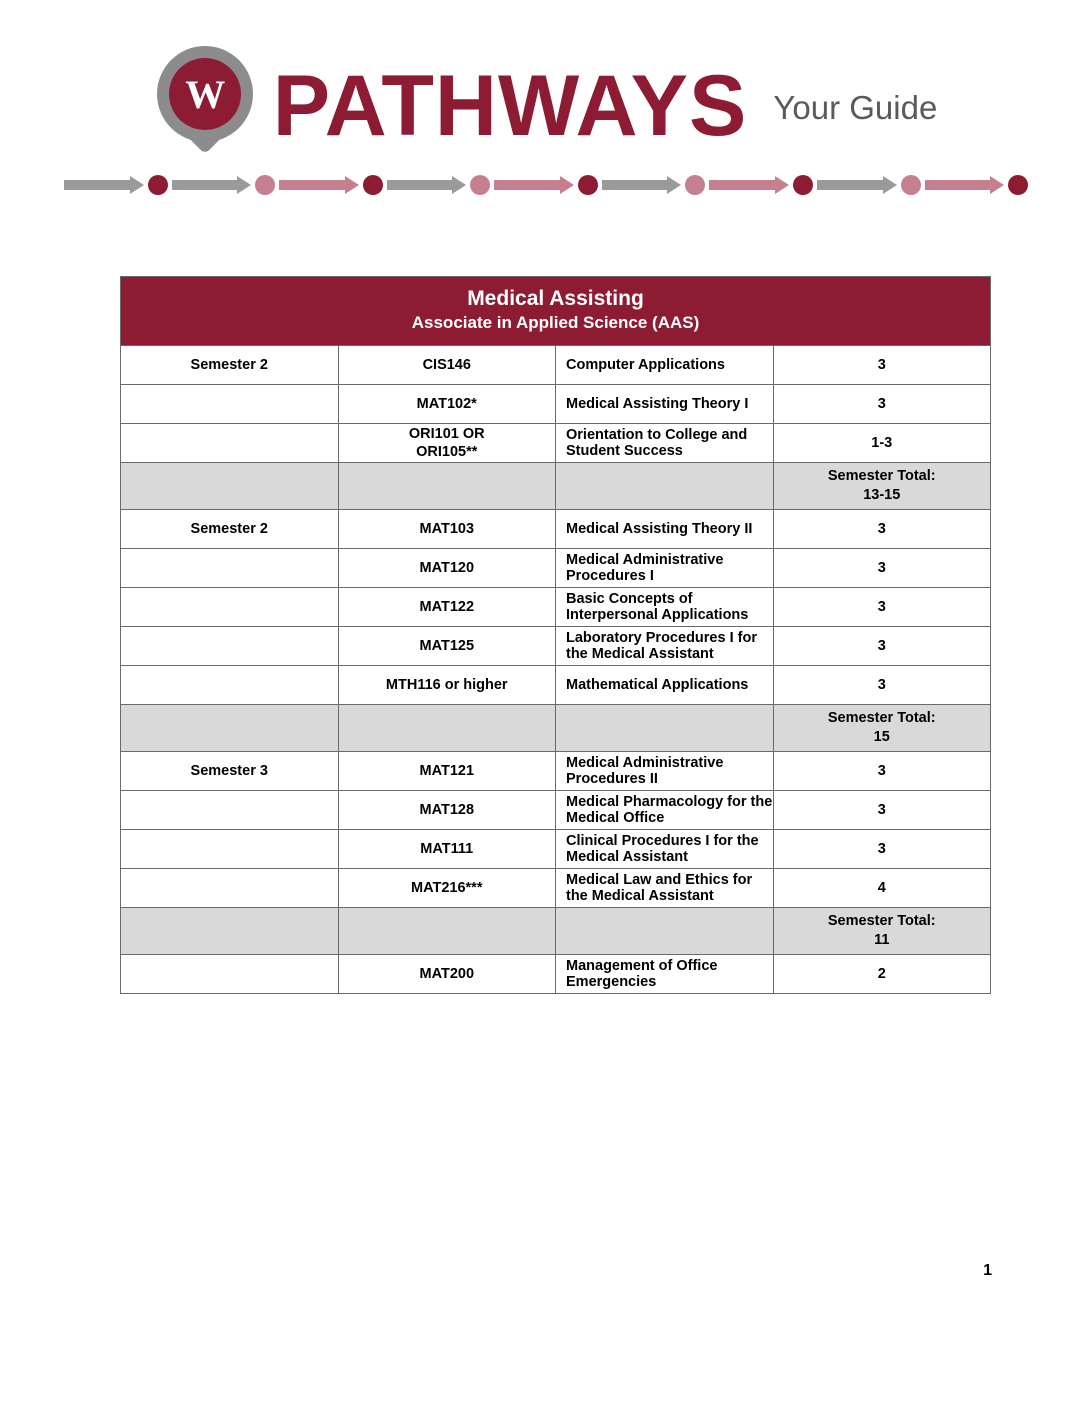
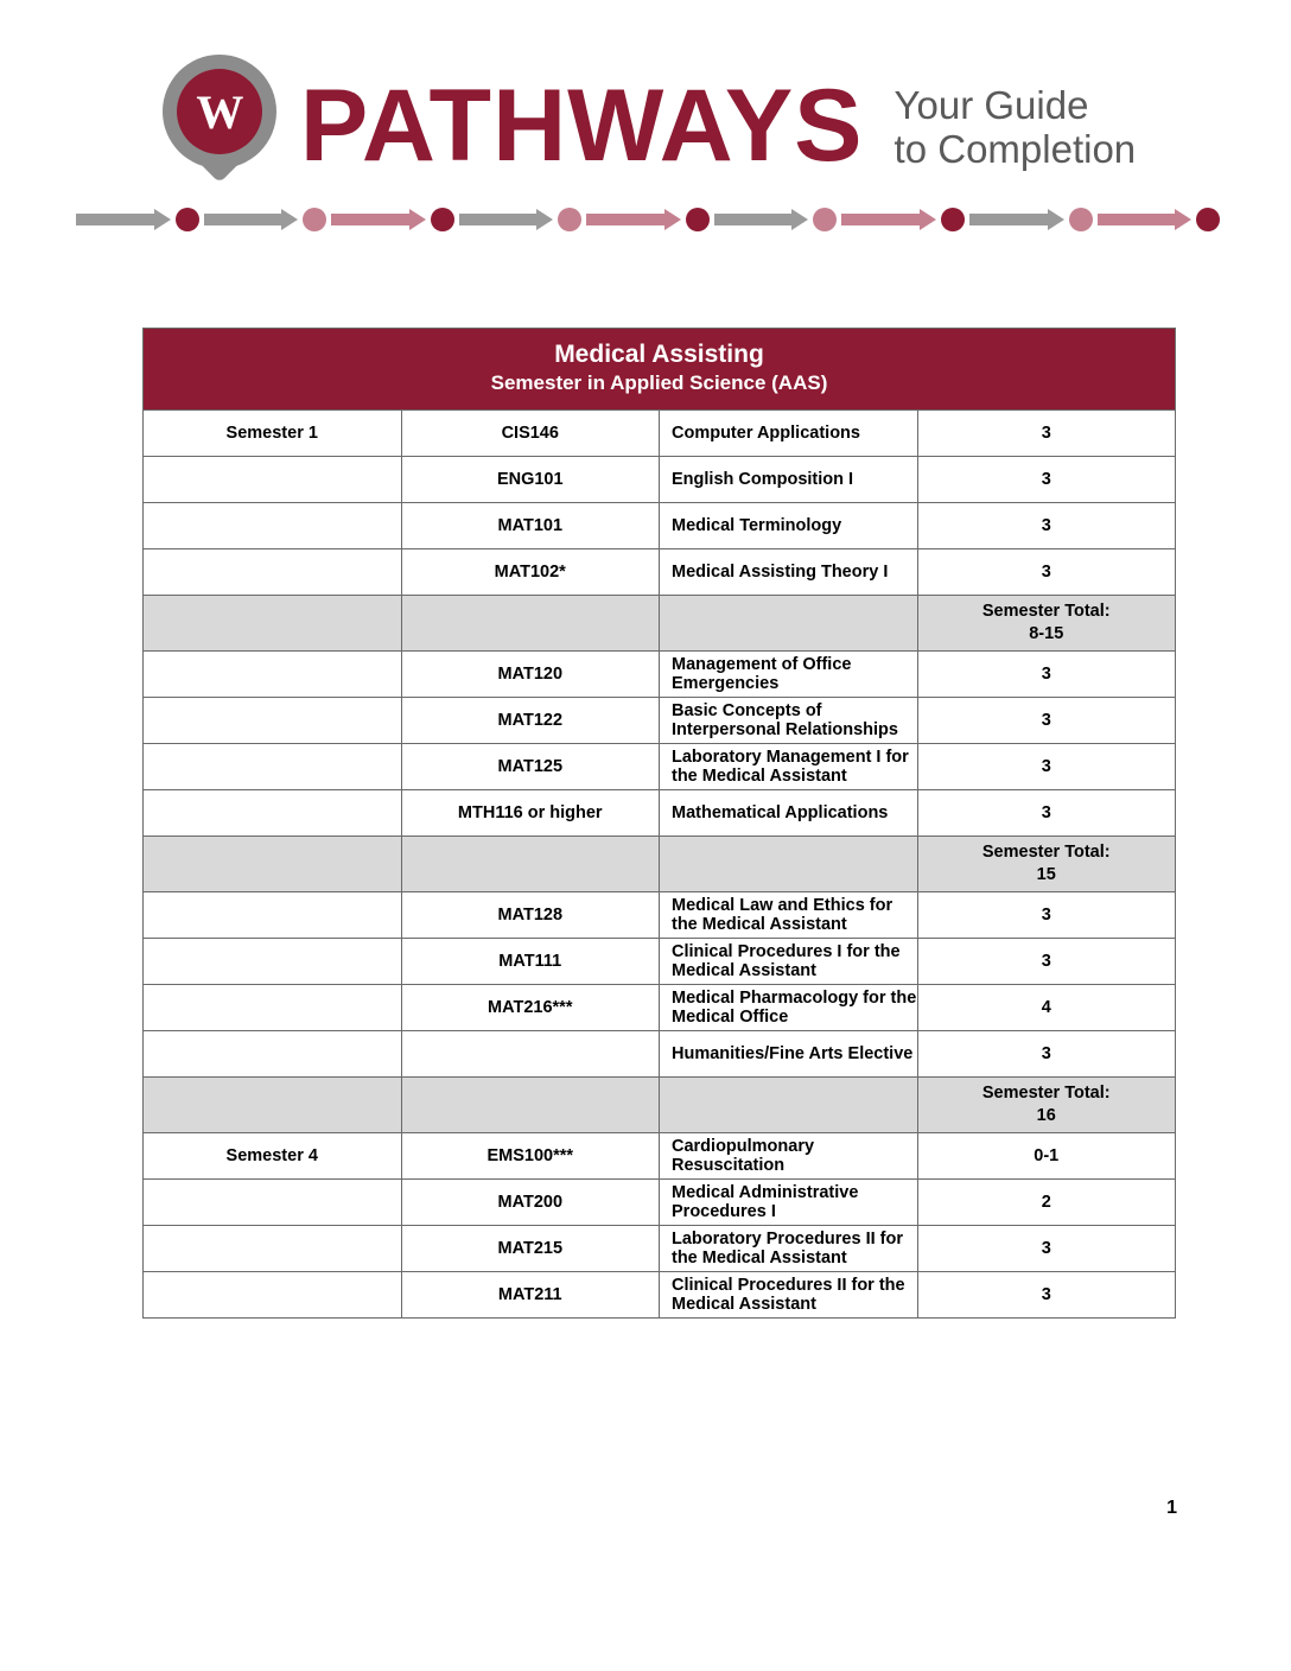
  W
  PATHWAYS
  Your Guide
+ to Completion
- Medical Assisting Associate in Applied Science (AAS)
+ Medical Assisting Semester in Applied Science (AAS)
- Semester 2	CIS146	Computer Applications	3
+ Semester 1	CIS146	Computer Applications	3
+ 	ENG101	English Composition I	3
+ 	MAT101	Medical Terminology	3
  	MAT102*	Medical Assisting Theory I	3
- 	ORI101 OR ORI105**	Orientation to College and Student Success	1-3
- 			Semester Total: 13-15
+ 			Semester Total: 8-15
- Semester 2	MAT103	Medical Assisting Theory II	3
- 	MAT120	Medical Administrative Procedures I	3
+ 	MAT120	Management of Office Emergencies	3
- 	MAT122	Basic Concepts of Interpersonal Applications	3
+ 	MAT122	Basic Concepts of Interpersonal Relationships	3
- 	MAT125	Laboratory Procedures I for the Medical Assistant	3
+ 	MAT125	Laboratory Management I for the Medical Assistant	3
  	MTH116 or higher	Mathematical Applications	3
  			Semester Total: 15
- Semester 3	MAT121	Medical Administrative Procedures II	3
- 	MAT128	Medical Pharmacology for the Medical Office	3
+ 	MAT128	Medical Law and Ethics for the Medical Assistant	3
  	MAT111	Clinical Procedures I for the Medical Assistant	3
- 	MAT216***	Medical Law and Ethics for the Medical Assistant	4
+ 	MAT216***	Medical Pharmacology for the Medical Office	4
+ 		Humanities/Fine Arts Elective	3
- 			Semester Total: 11
+ 			Semester Total: 16
+ Semester 4	EMS100***	Cardiopulmonary Resuscitation	0-1
- 	MAT200	Management of Office Emergencies	2
+ 	MAT200	Medical Administrative Procedures I	2
+ 	MAT215	Laboratory Procedures II for the Medical Assistant	3
+ 	MAT211	Clinical Procedures II for the Medical Assistant	3
  1
